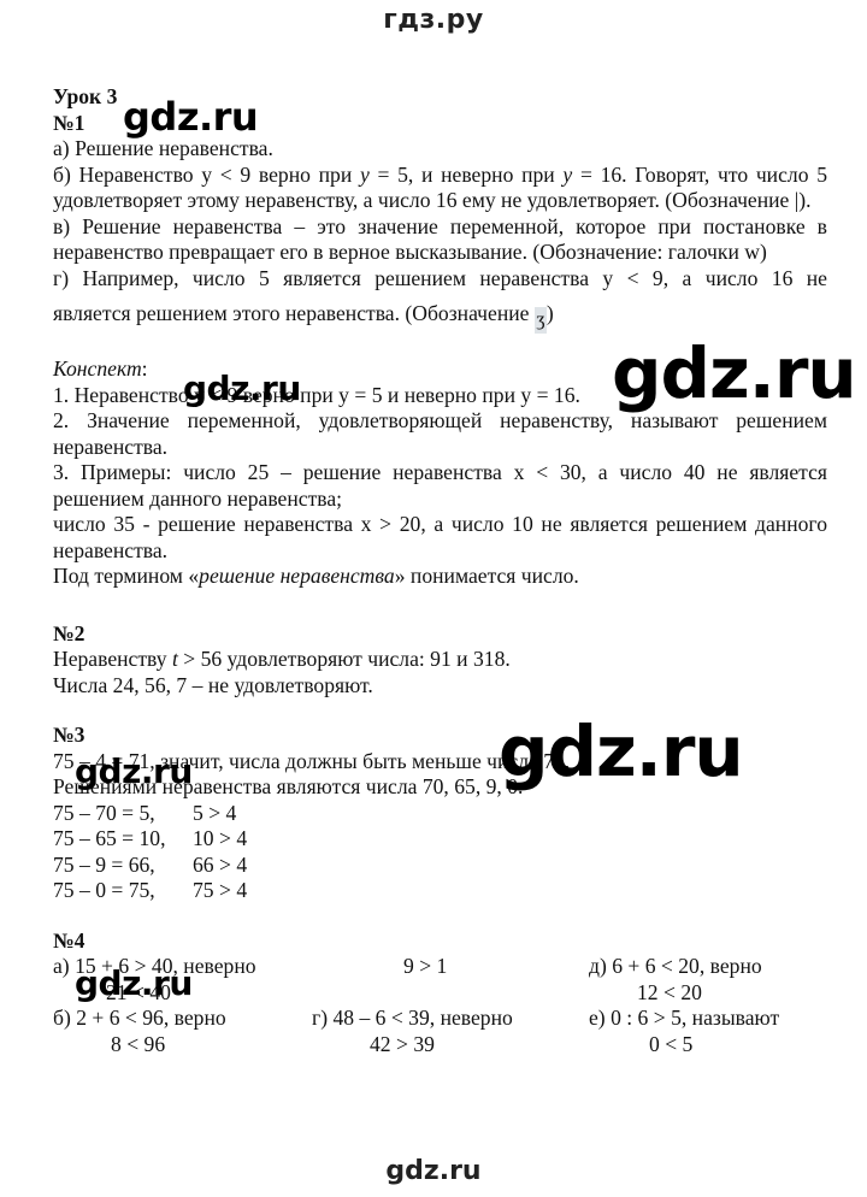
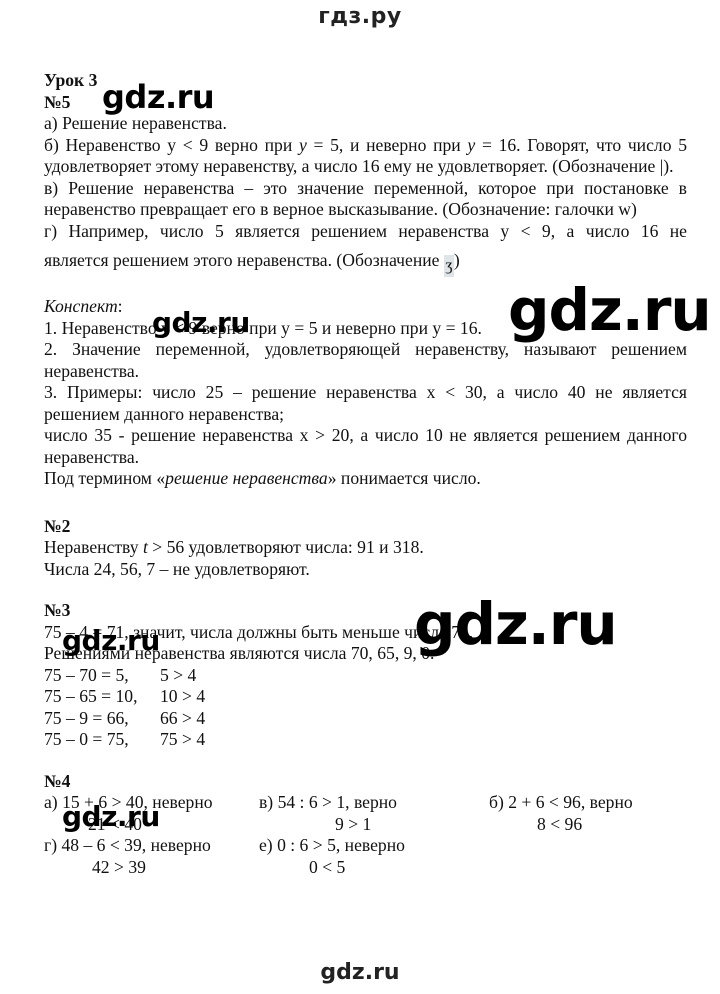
  гдз.ру
  Урок 3
- №1
+ №5
  а) Решение неравенства.
  б) Неравенство y < 9 верно при y = 5, и неверно при y = 16. Говорят, что число 5 удовлетворяет этому неравенству, а число 16 ему не удовлетворяет. (Обозначение |).
  в) Решение неравенства – это значение переменной, которое при постановке в неравенство превращает его в верное высказывание. (Обозначение: галочки w)
  г) Например, число 5 является решением неравенства y < 9, а число 16 не
  является решением этого неравенства. (Обозначение ʒ)
  Конспект:
  1. Неравенство y < 9 верно при y = 5 и неверно при y = 16.
  2. Значение переменной, удовлетворяющей неравенству, называют решением неравенства.
  3. Примеры: число 25 – решение неравенства x < 30, а число 40 не является решением данного неравенства;
  число 35 - решение неравенства x > 20, а число 10 не является решением данного неравенства.
  Под термином «решение неравенства» понимается число.
  №2
  Неравенству t > 56 удовлетворяют числа: 91 и 318.
  Числа 24, 56, 7 – не удовлетворяют.
  №3
  75 – 4 = 71, значит, числа должны быть меньше числа 71.
  Решениями неравенства являются числа 70, 65, 9, 0.
  75 – 70 = 5,	5 > 4
  75 – 65 = 10,	10 > 4
  75 – 9 = 66,	66 > 4
  75 – 0 = 75,	75 > 4
  №4
  а) 15 + 6 > 40, неверно
  21 < 40
+ в) 54 : 6 > 1, верно
  9 > 1
- д) 6 + 6 < 20, верно
- 12 < 20
  б) 2 + 6 < 96, верно
  8 < 96
  г) 48 – 6 < 39, неверно
  42 > 39
- е) 0 : 6 > 5, называют
+ е) 0 : 6 > 5, неверно
  0 < 5
  gdz.ru
  gdz.ru
  gdz.ru
  gdz.ru
  gdz.ru
  gdz.ru
  gdz.ru
